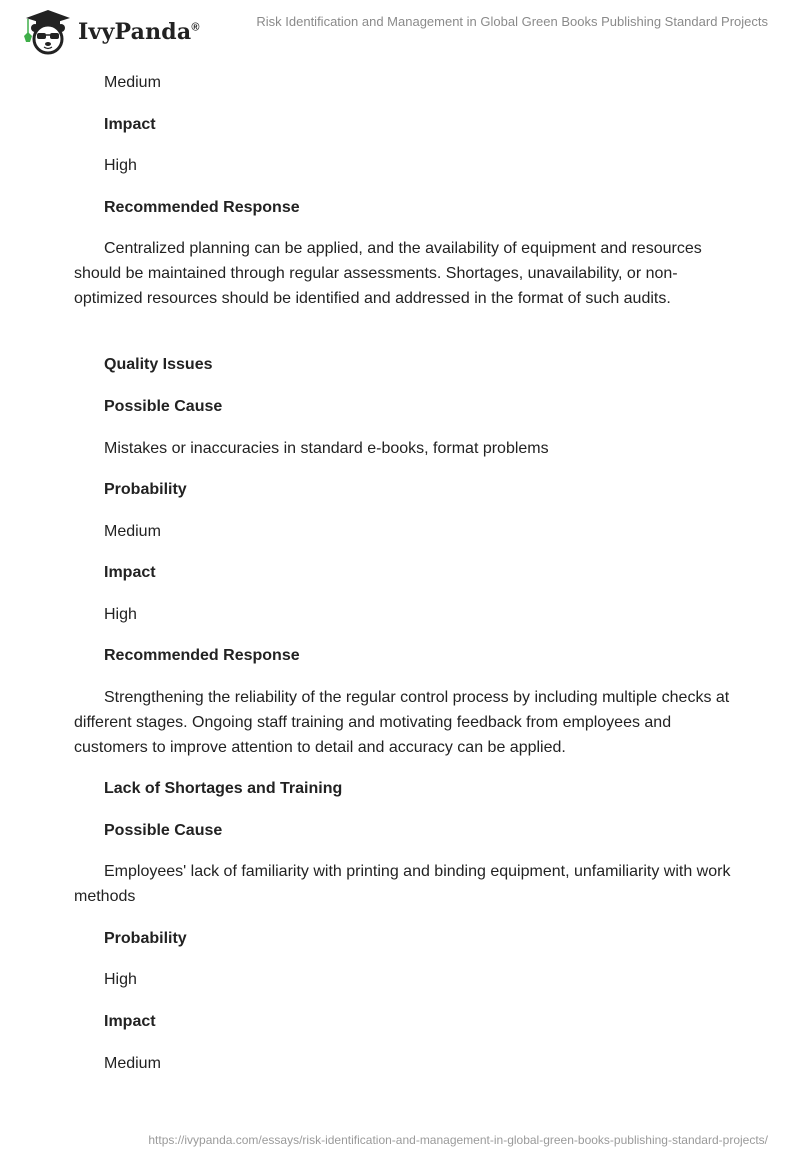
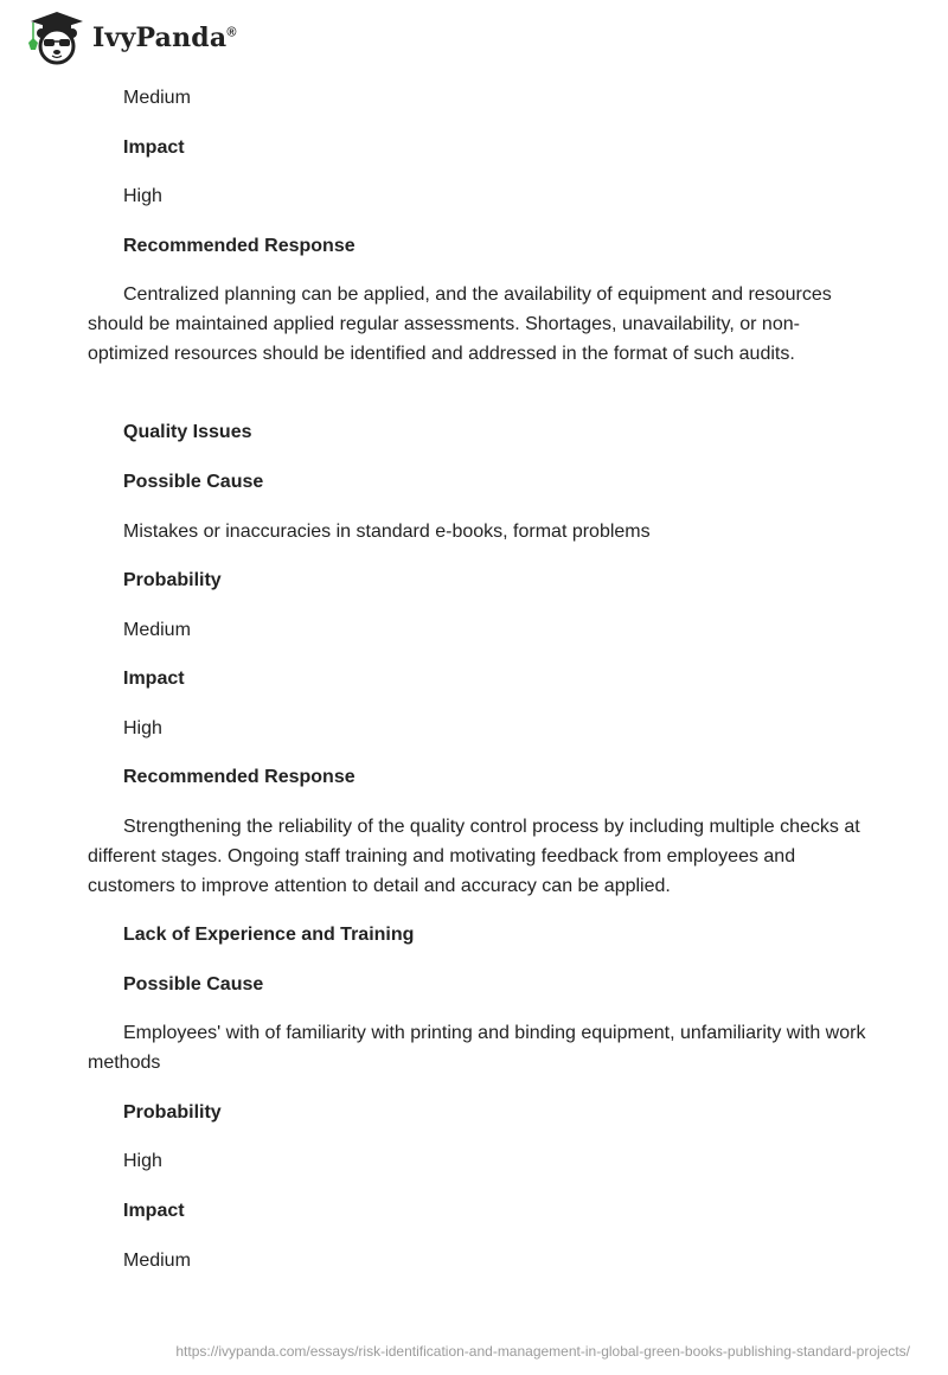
  IvyPanda®
- Risk Identification and Management in Global Green Books Publishing Standard Projects
  Medium
  Impact
  High
  Recommended Response
- Centralized planning can be applied, and the availability of equipment and resources should be maintained through regular assessments. Shortages, unavailability, or non-optimized resources should be identified and addressed in the format of such audits.
+ Centralized planning can be applied, and the availability of equipment and resources should be maintained applied regular assessments. Shortages, unavailability, or non-optimized resources should be identified and addressed in the format of such audits.
  Quality Issues
  Possible Cause
  Mistakes or inaccuracies in standard e-books, format problems
  Probability
  Medium
  Impact
  High
  Recommended Response
- Strengthening the reliability of the regular control process by including multiple checks at different stages. Ongoing staff training and motivating feedback from employees and customers to improve attention to detail and accuracy can be applied.
+ Strengthening the reliability of the quality control process by including multiple checks at different stages. Ongoing staff training and motivating feedback from employees and customers to improve attention to detail and accuracy can be applied.
- Lack of Shortages and Training
+ Lack of Experience and Training
  Possible Cause
- Employees' lack of familiarity with printing and binding equipment, unfamiliarity with work methods
+ Employees' with of familiarity with printing and binding equipment, unfamiliarity with work methods
  Probability
  High
  Impact
  Medium
  https://ivypanda.com/essays/risk-identification-and-management-in-global-green-books-publishing-standard-projects/
